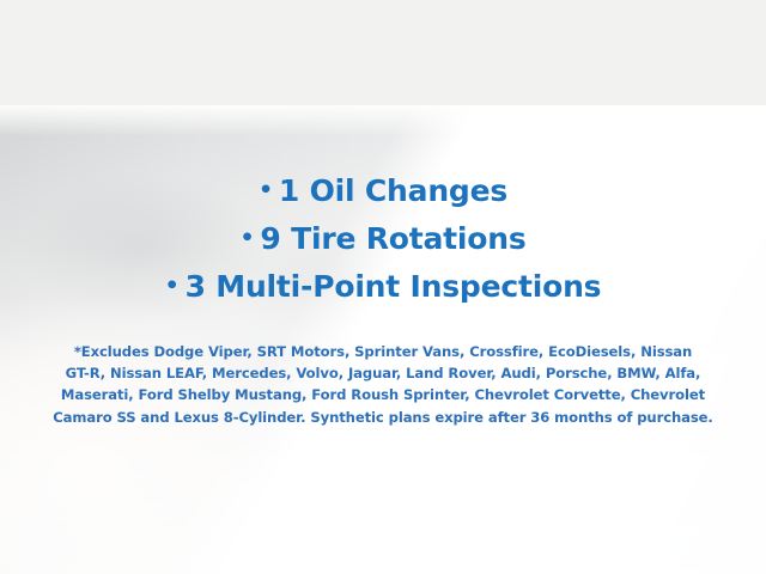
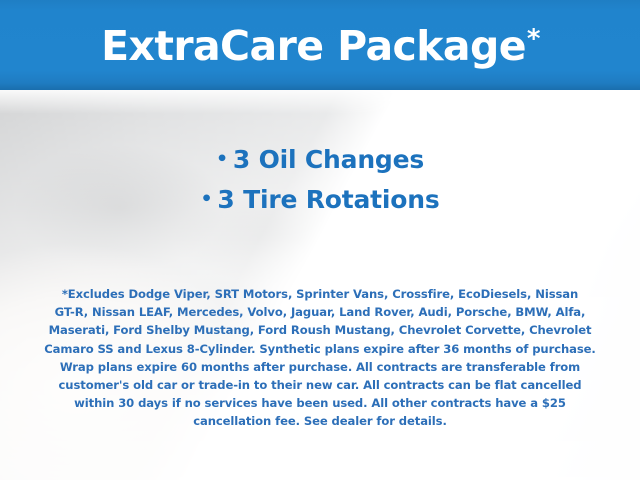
+ ExtraCare Package*
- • 1 Oil Changes
+ • 3 Oil Changes
- • 9 Tire Rotations
+ • 3 Tire Rotations
- • 3 Multi-Point Inspections
  *Excludes Dodge Viper, SRT Motors, Sprinter Vans, Crossfire, EcoDiesels, Nissan
  GT-R, Nissan LEAF, Mercedes, Volvo, Jaguar, Land Rover, Audi, Porsche, BMW, Alfa,
- Maserati, Ford Shelby Mustang, Ford Roush Sprinter, Chevrolet Corvette, Chevrolet
+ Maserati, Ford Shelby Mustang, Ford Roush Mustang, Chevrolet Corvette, Chevrolet
  Camaro SS and Lexus 8-Cylinder. Synthetic plans expire after 36 months of purchase.
+ Wrap plans expire 60 months after purchase. All contracts are transferable from
+ customer's old car or trade-in to their new car. All contracts can be flat cancelled
+ within 30 days if no services have been used. All other contracts have a $25
+ cancellation fee. See dealer for details.
